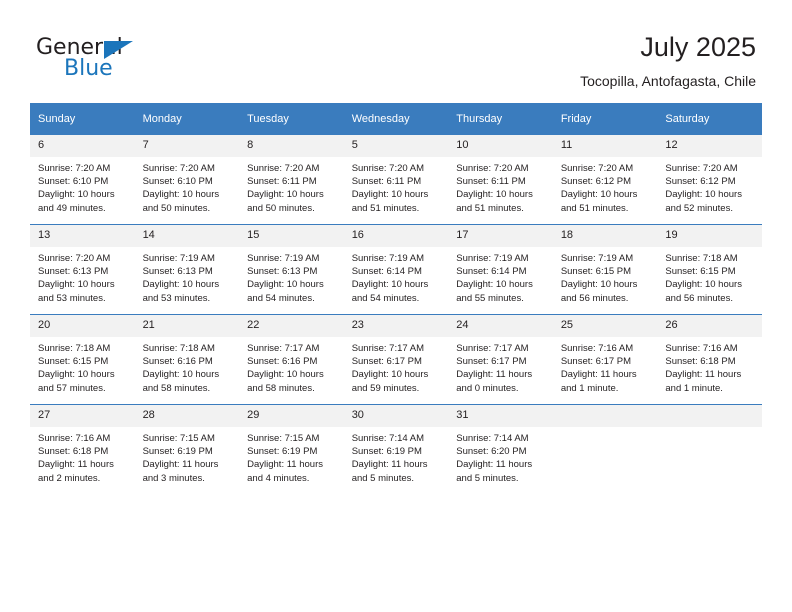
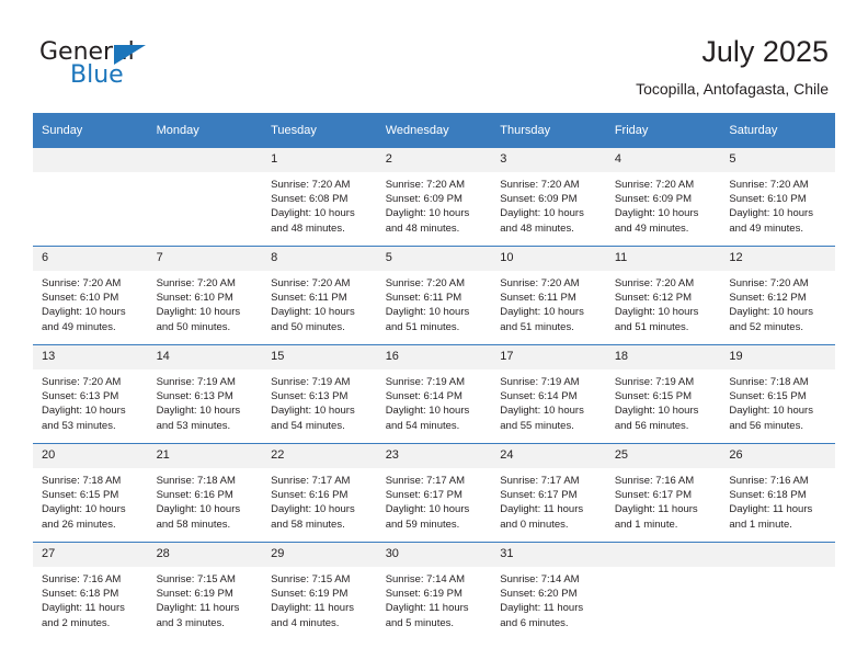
  General
  Blue
  July 2025
  Tocopilla, Antofagasta, Chile
  Sunday	Monday	Tuesday	Wednesday	Thursday	Friday	Saturday
+ 		1 Sunrise: 7:20 AM Sunset: 6:08 PM Daylight: 10 hours and 48 minutes.	2 Sunrise: 7:20 AM Sunset: 6:09 PM Daylight: 10 hours and 48 minutes.	3 Sunrise: 7:20 AM Sunset: 6:09 PM Daylight: 10 hours and 48 minutes.	4 Sunrise: 7:20 AM Sunset: 6:09 PM Daylight: 10 hours and 49 minutes.	5 Sunrise: 7:20 AM Sunset: 6:10 PM Daylight: 10 hours and 49 minutes.
  6 Sunrise: 7:20 AM Sunset: 6:10 PM Daylight: 10 hours and 49 minutes.	7 Sunrise: 7:20 AM Sunset: 6:10 PM Daylight: 10 hours and 50 minutes.	8 Sunrise: 7:20 AM Sunset: 6:11 PM Daylight: 10 hours and 50 minutes.	5 Sunrise: 7:20 AM Sunset: 6:11 PM Daylight: 10 hours and 51 minutes.	10 Sunrise: 7:20 AM Sunset: 6:11 PM Daylight: 10 hours and 51 minutes.	11 Sunrise: 7:20 AM Sunset: 6:12 PM Daylight: 10 hours and 51 minutes.	12 Sunrise: 7:20 AM Sunset: 6:12 PM Daylight: 10 hours and 52 minutes.
  13 Sunrise: 7:20 AM Sunset: 6:13 PM Daylight: 10 hours and 53 minutes.	14 Sunrise: 7:19 AM Sunset: 6:13 PM Daylight: 10 hours and 53 minutes.	15 Sunrise: 7:19 AM Sunset: 6:13 PM Daylight: 10 hours and 54 minutes.	16 Sunrise: 7:19 AM Sunset: 6:14 PM Daylight: 10 hours and 54 minutes.	17 Sunrise: 7:19 AM Sunset: 6:14 PM Daylight: 10 hours and 55 minutes.	18 Sunrise: 7:19 AM Sunset: 6:15 PM Daylight: 10 hours and 56 minutes.	19 Sunrise: 7:18 AM Sunset: 6:15 PM Daylight: 10 hours and 56 minutes.
- 20 Sunrise: 7:18 AM Sunset: 6:15 PM Daylight: 10 hours and 57 minutes.	21 Sunrise: 7:18 AM Sunset: 6:16 PM Daylight: 10 hours and 58 minutes.	22 Sunrise: 7:17 AM Sunset: 6:16 PM Daylight: 10 hours and 58 minutes.	23 Sunrise: 7:17 AM Sunset: 6:17 PM Daylight: 10 hours and 59 minutes.	24 Sunrise: 7:17 AM Sunset: 6:17 PM Daylight: 11 hours and 0 minutes.	25 Sunrise: 7:16 AM Sunset: 6:17 PM Daylight: 11 hours and 1 minute.	26 Sunrise: 7:16 AM Sunset: 6:18 PM Daylight: 11 hours and 1 minute.
+ 20 Sunrise: 7:18 AM Sunset: 6:15 PM Daylight: 10 hours and 26 minutes.	21 Sunrise: 7:18 AM Sunset: 6:16 PM Daylight: 10 hours and 58 minutes.	22 Sunrise: 7:17 AM Sunset: 6:16 PM Daylight: 10 hours and 58 minutes.	23 Sunrise: 7:17 AM Sunset: 6:17 PM Daylight: 10 hours and 59 minutes.	24 Sunrise: 7:17 AM Sunset: 6:17 PM Daylight: 11 hours and 0 minutes.	25 Sunrise: 7:16 AM Sunset: 6:17 PM Daylight: 11 hours and 1 minute.	26 Sunrise: 7:16 AM Sunset: 6:18 PM Daylight: 11 hours and 1 minute.
- 27 Sunrise: 7:16 AM Sunset: 6:18 PM Daylight: 11 hours and 2 minutes.	28 Sunrise: 7:15 AM Sunset: 6:19 PM Daylight: 11 hours and 3 minutes.	29 Sunrise: 7:15 AM Sunset: 6:19 PM Daylight: 11 hours and 4 minutes.	30 Sunrise: 7:14 AM Sunset: 6:19 PM Daylight: 11 hours and 5 minutes.	31 Sunrise: 7:14 AM Sunset: 6:20 PM Daylight: 11 hours and 5 minutes.
+ 27 Sunrise: 7:16 AM Sunset: 6:18 PM Daylight: 11 hours and 2 minutes.	28 Sunrise: 7:15 AM Sunset: 6:19 PM Daylight: 11 hours and 3 minutes.	29 Sunrise: 7:15 AM Sunset: 6:19 PM Daylight: 11 hours and 4 minutes.	30 Sunrise: 7:14 AM Sunset: 6:19 PM Daylight: 11 hours and 5 minutes.	31 Sunrise: 7:14 AM Sunset: 6:20 PM Daylight: 11 hours and 6 minutes.
